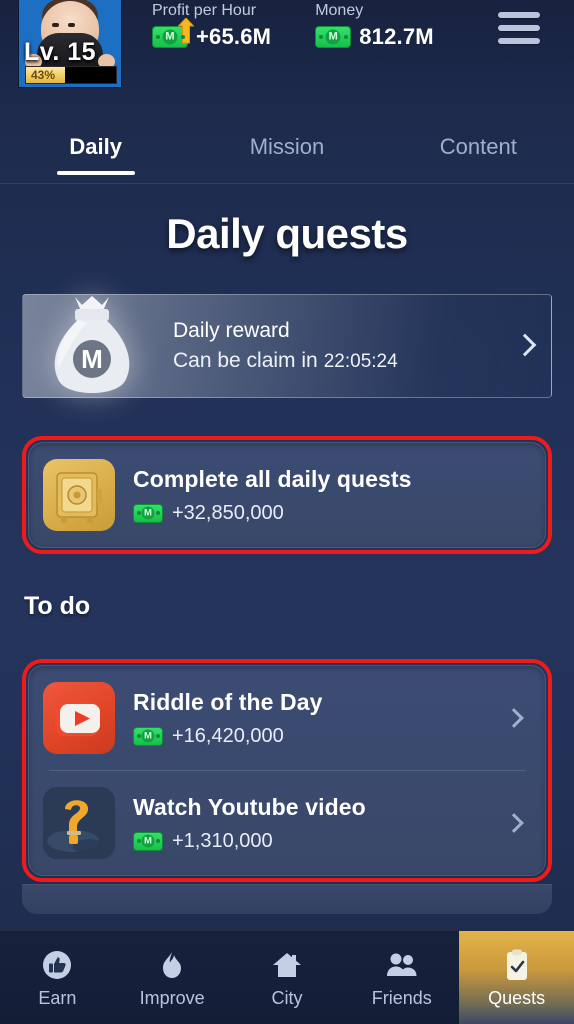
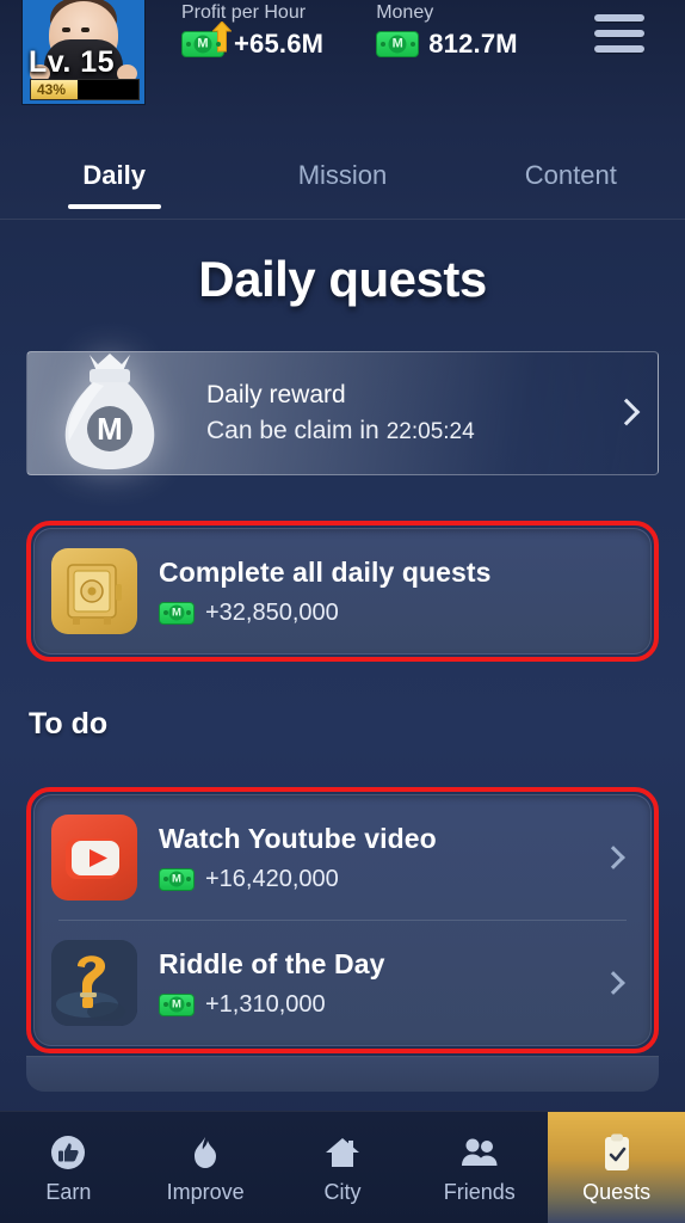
  Lv. 15
  43%
  Profit per Hour
  M
  +65.6M
  Money
  M
  812.7M
  Daily
  Mission
  Content
  Daily quests
  M
  Daily reward
  Can be claim in 22:05:24
  Complete all daily quests
  M
  +32,850,000
  To do
- Riddle of the Day
+ Watch Youtube video
  M
  +16,420,000
- Watch Youtube video
+ Riddle of the Day
  M
  +1,310,000
  Earn
  Improve
  City
  Friends
  Quests
